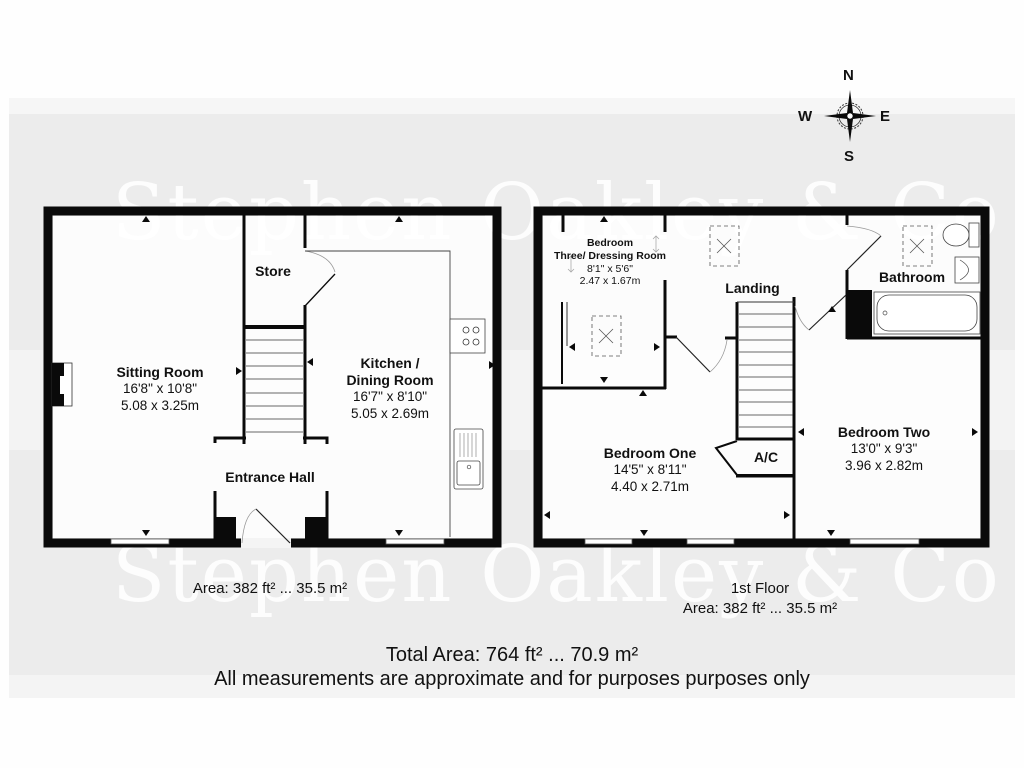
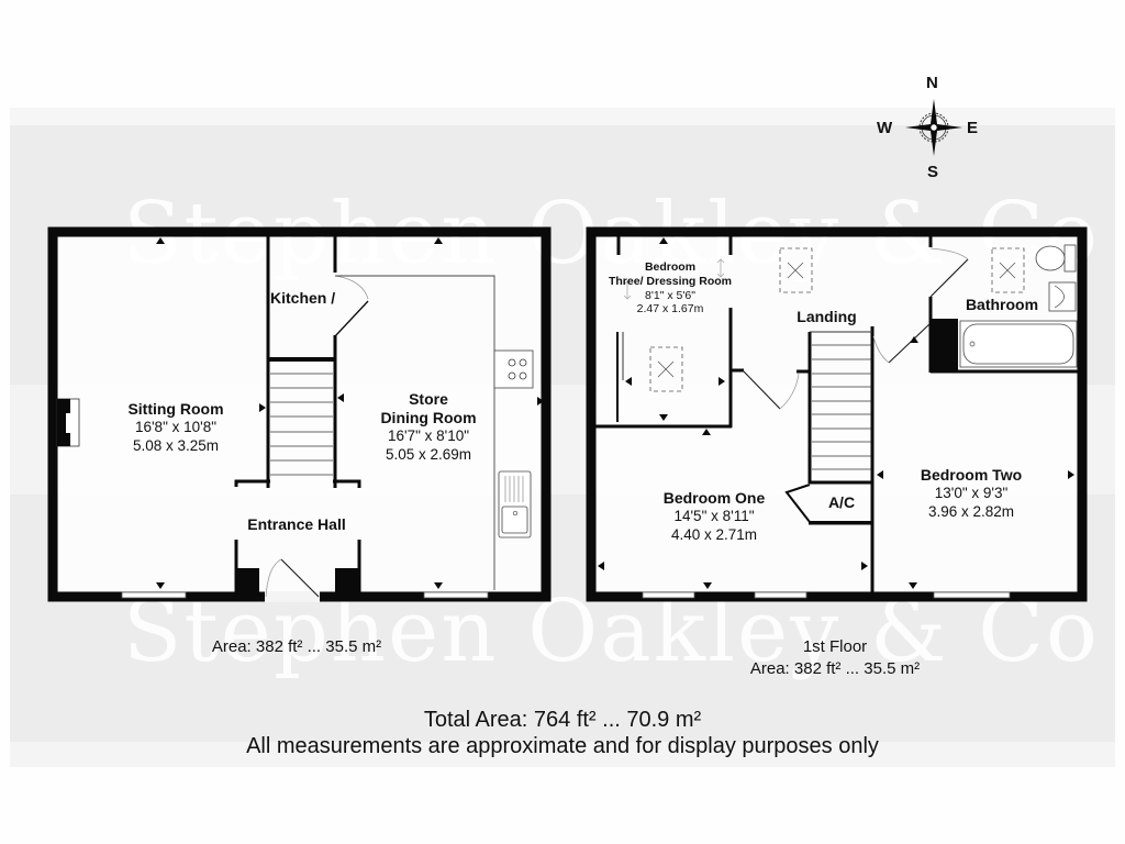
  Stephen Oakley & Co
  N
  S
  E
  W
  Sitting Room
  16'8" x 10'8"
  5.08 x 3.25m
- Kitchen /
+ Store
  Dining Room
  16'7" x 8'10"
  5.05 x 2.69m
- Store
+ Kitchen /
  Entrance Hall
  Bedroom
  Three/ Dressing Room
  8'1" x 5'6"
  2.47 x 1.67m
  Landing
  Bathroom
  Bedroom One
  14'5" x 8'11"
  4.40 x 2.71m
  Bedroom Two
  13'0" x 9'3"
  3.96 x 2.82m
  A/C
  Area: 382 ft² ... 35.5 m²
  1st Floor
  Area: 382 ft² ... 35.5 m²
  Total Area: 764 ft² ... 70.9 m²
- All measurements are approximate and for purposes purposes only
+ All measurements are approximate and for display purposes only
